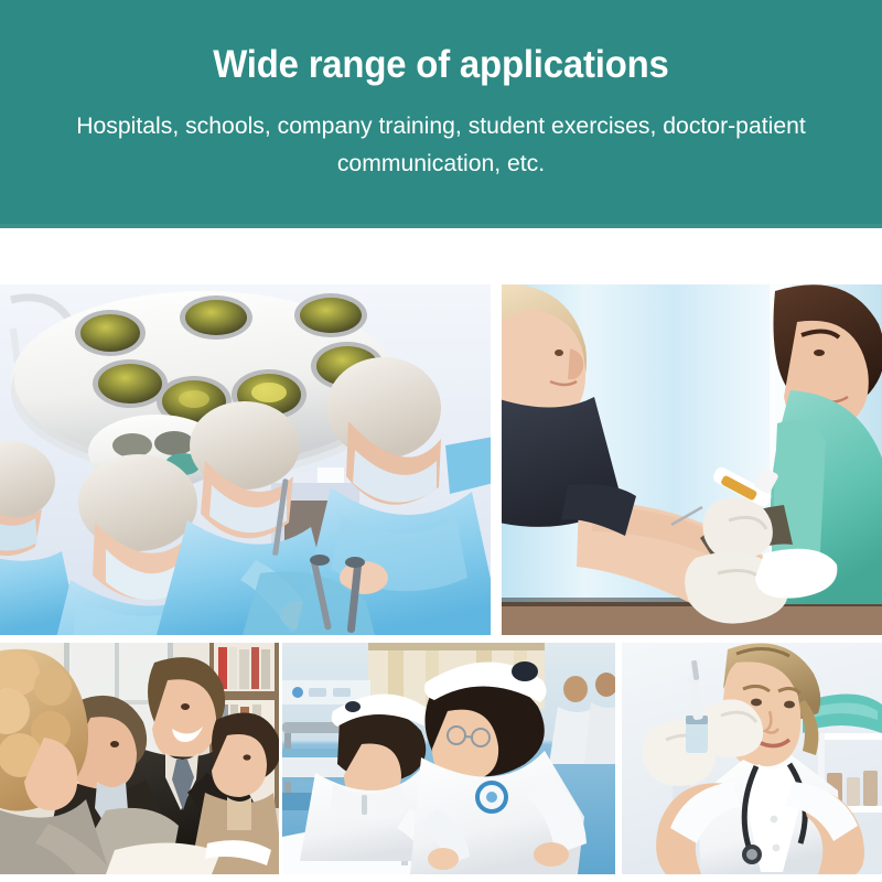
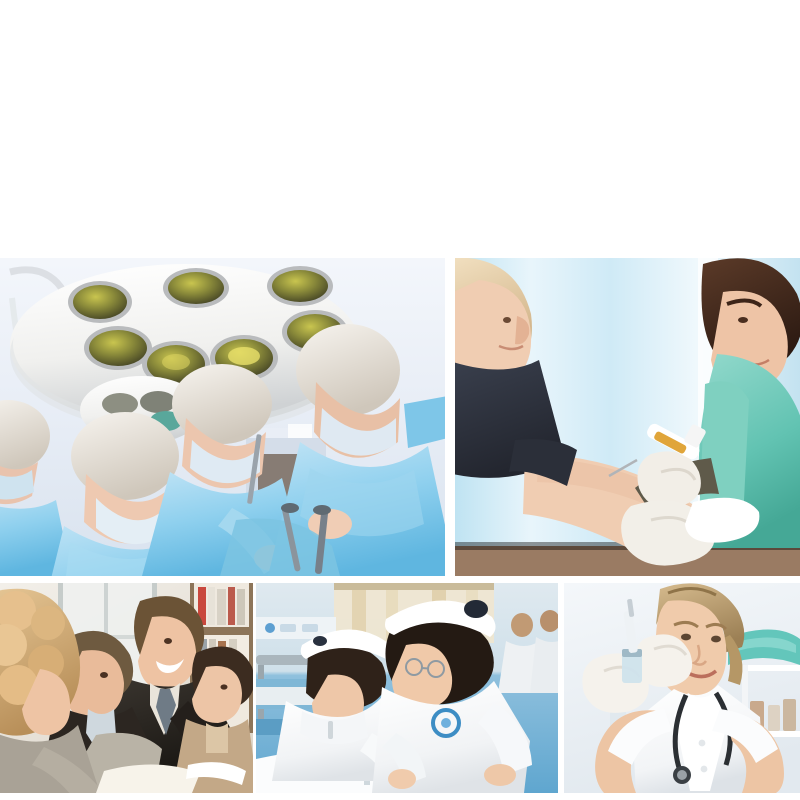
- Wide range of applications
- Hospitals, schools, company training, student exercises, doctor-patient communication, etc.
